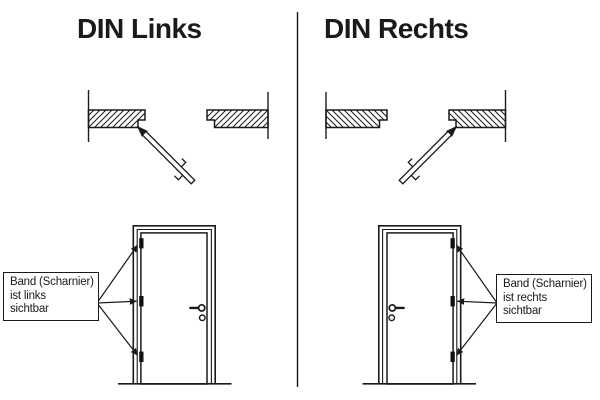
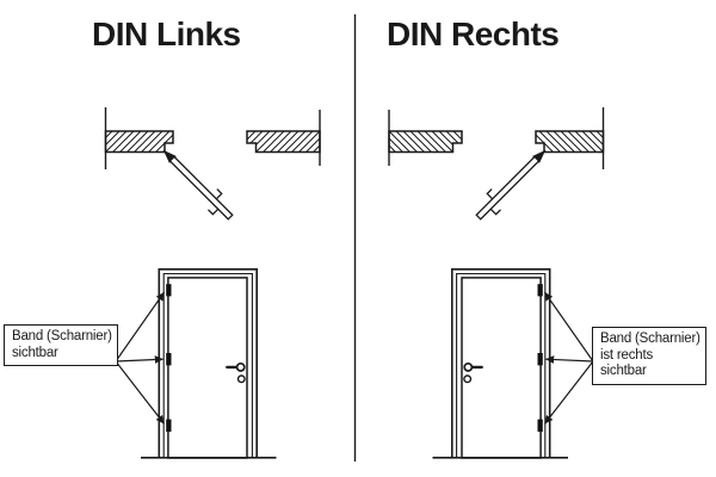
  DIN Links
  DIN Rechts
  Band (Scharnier)
- ist links
  sichtbar
  Band (Scharnier)
  ist rechts
  sichtbar
